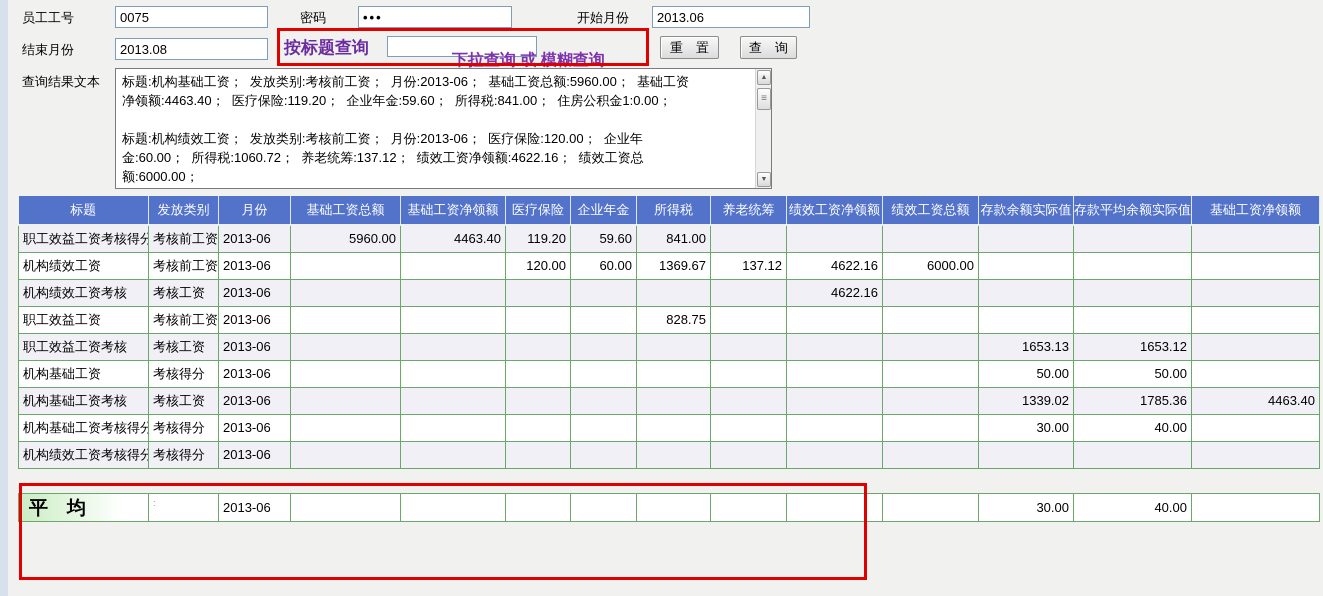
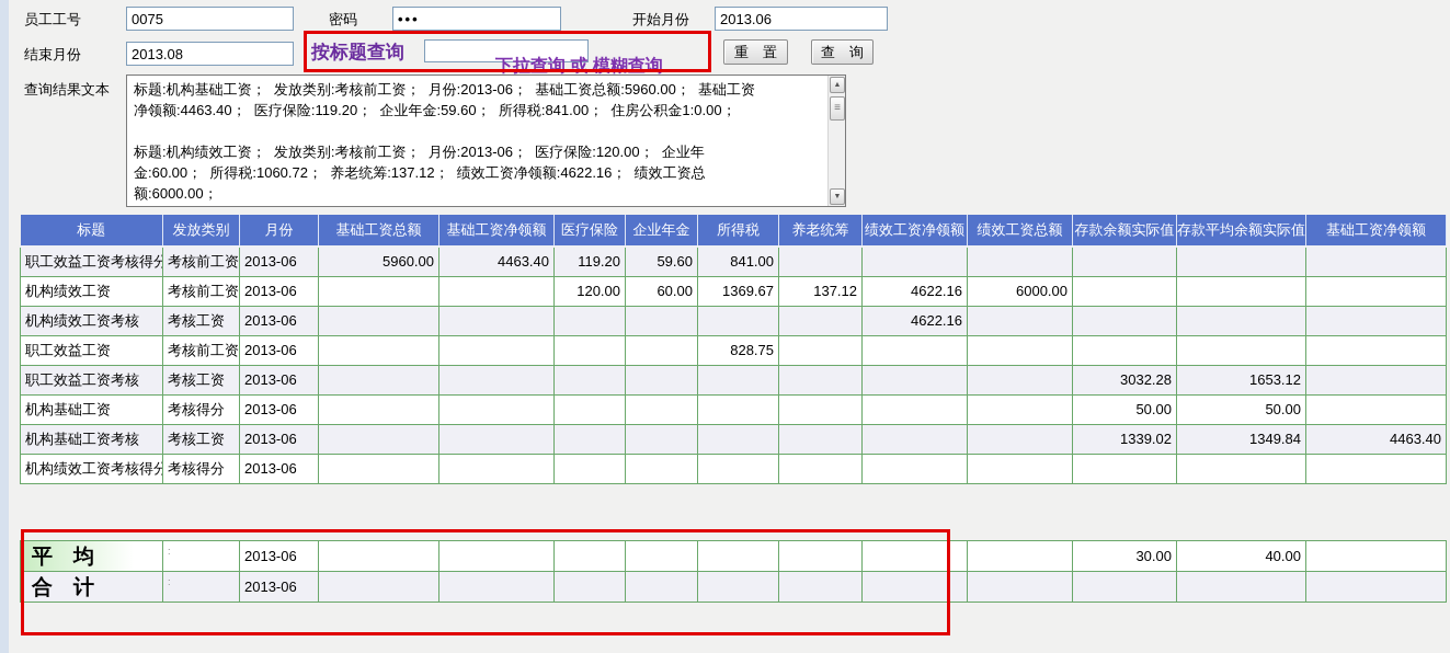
  员工工号
  0075
  密码
  •••
  开始月份
  2013.06
  结束月份
  2013.08
  按标题查询
  下拉查询 或 模糊查询
  重 置
  查 询
  查询结果文本
  标题:机构基础工资； 发放类别:考核前工资； 月份:2013-06； 基础工资总额:5960.00； 基础工资
  净领额:4463.40； 医疗保险:119.20； 企业年金:59.60； 所得税:841.00； 住房公积金1:0.00；
  标题:机构绩效工资； 发放类别:考核前工资； 月份:2013-06； 医疗保险:120.00； 企业年
  金:60.00； 所得税:1060.72； 养老统筹:137.12； 绩效工资净领额:4622.16； 绩效工资总
  额:6000.00；
  ≡
  标题	发放类别	月份	基础工资总额	基础工资净领额	医疗保险	企业年金	所得税	养老统筹	绩效工资净领额	绩效工资总额	存款余额实际值	存款平均余额实际值	基础工资净领额
  职工效益工资考核得分	考核前工资	2013-06	5960.00	4463.40	119.20	59.60	841.00
  机构绩效工资	考核前工资	2013-06			120.00	60.00	1369.67	137.12	4622.16	6000.00
  机构绩效工资考核	考核工资	2013-06							4622.16
  职工效益工资	考核前工资	2013-06					828.75
- 职工效益工资考核	考核工资	2013-06									1653.13	1653.12
+ 职工效益工资考核	考核工资	2013-06									3032.28	1653.12
  机构基础工资	考核得分	2013-06									50.00	50.00
- 机构基础工资考核	考核工资	2013-06									1339.02	1785.36	4463.40
+ 机构基础工资考核	考核工资	2013-06									1339.02	1349.84	4463.40
- 机构基础工资考核得分	考核得分	2013-06									30.00	40.00
  机构绩效工资考核得分	考核得分	2013-06
  平 均	:	2013-06									30.00	40.00
+ 合 计	:	2013-06
